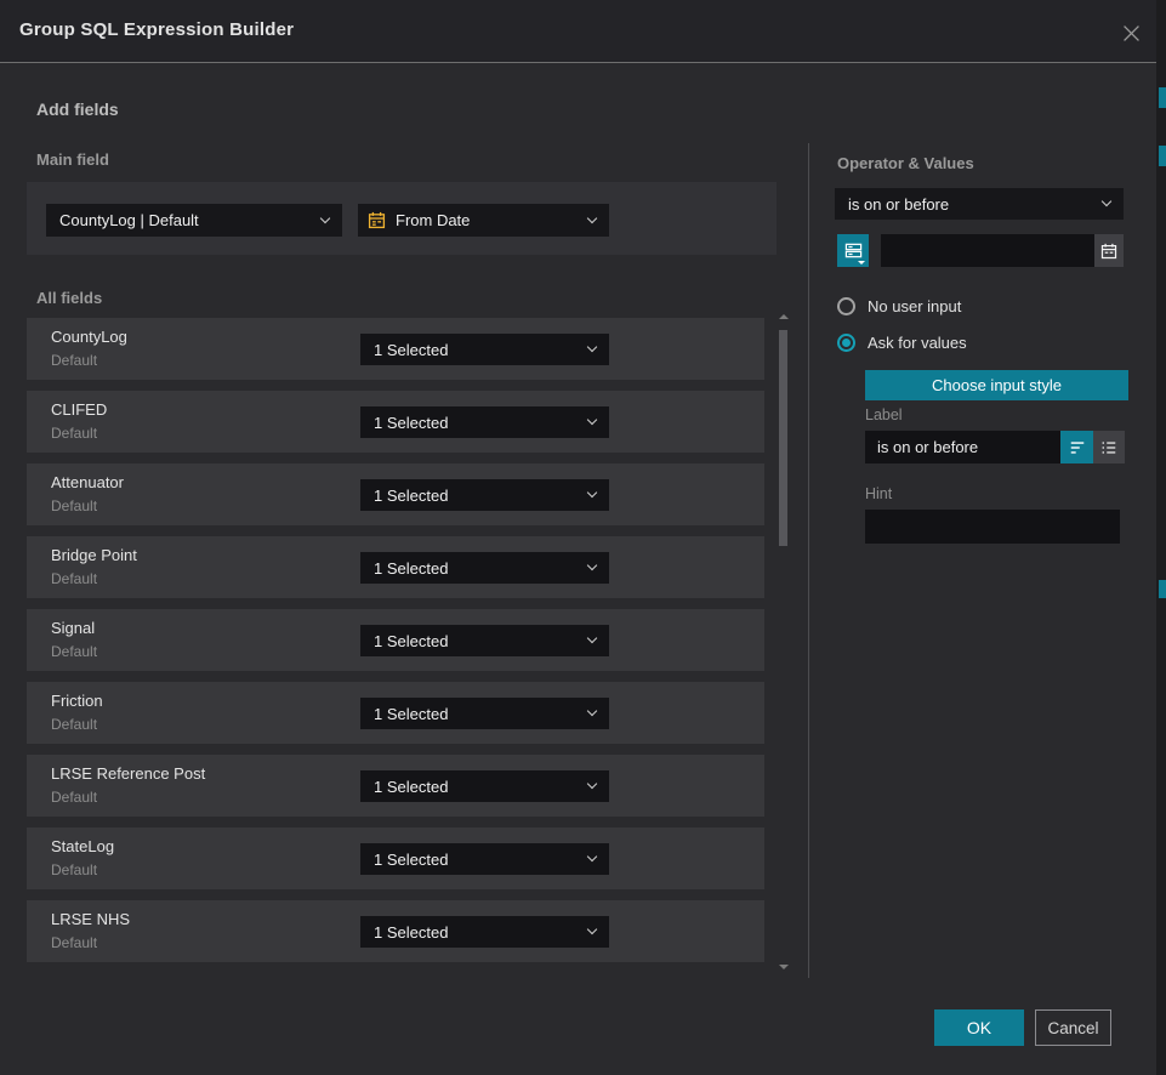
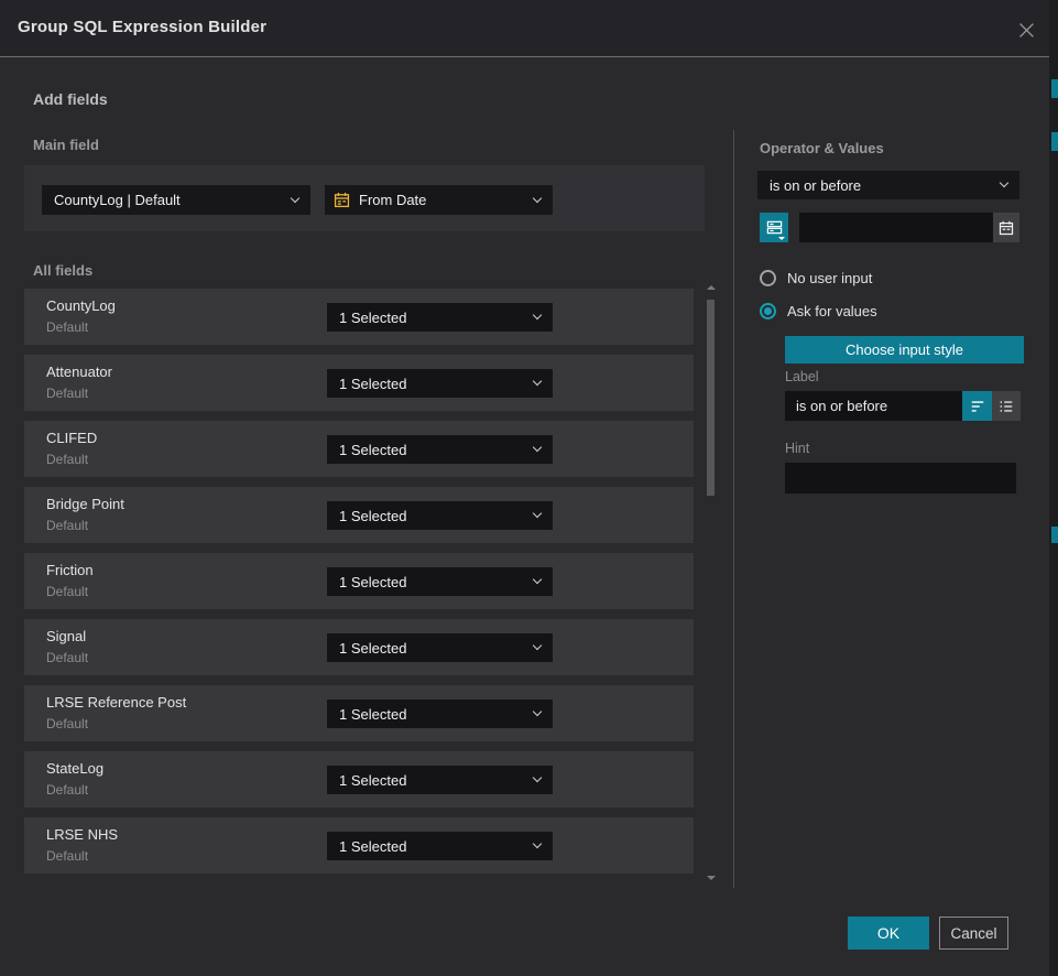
  Group SQL Expression Builder
  Add fields
  Main field
  CountyLog | Default
  From Date
  All fields
  CountyLog
  Default
  1 Selected
- CLIFED
+ Attenuator
  Default
  1 Selected
- Attenuator
+ CLIFED
  Default
  1 Selected
  Bridge Point
  Default
  1 Selected
- Signal
+ Friction
  Default
  1 Selected
- Friction
+ Signal
  Default
  1 Selected
  LRSE Reference Post
  Default
  1 Selected
  StateLog
  Default
  1 Selected
  LRSE NHS
  Default
  1 Selected
  Operator & Values
  is on or before
  No user input
  Ask for values
  Choose input style
  Label
  is on or before
  Hint
  OK
  Cancel
